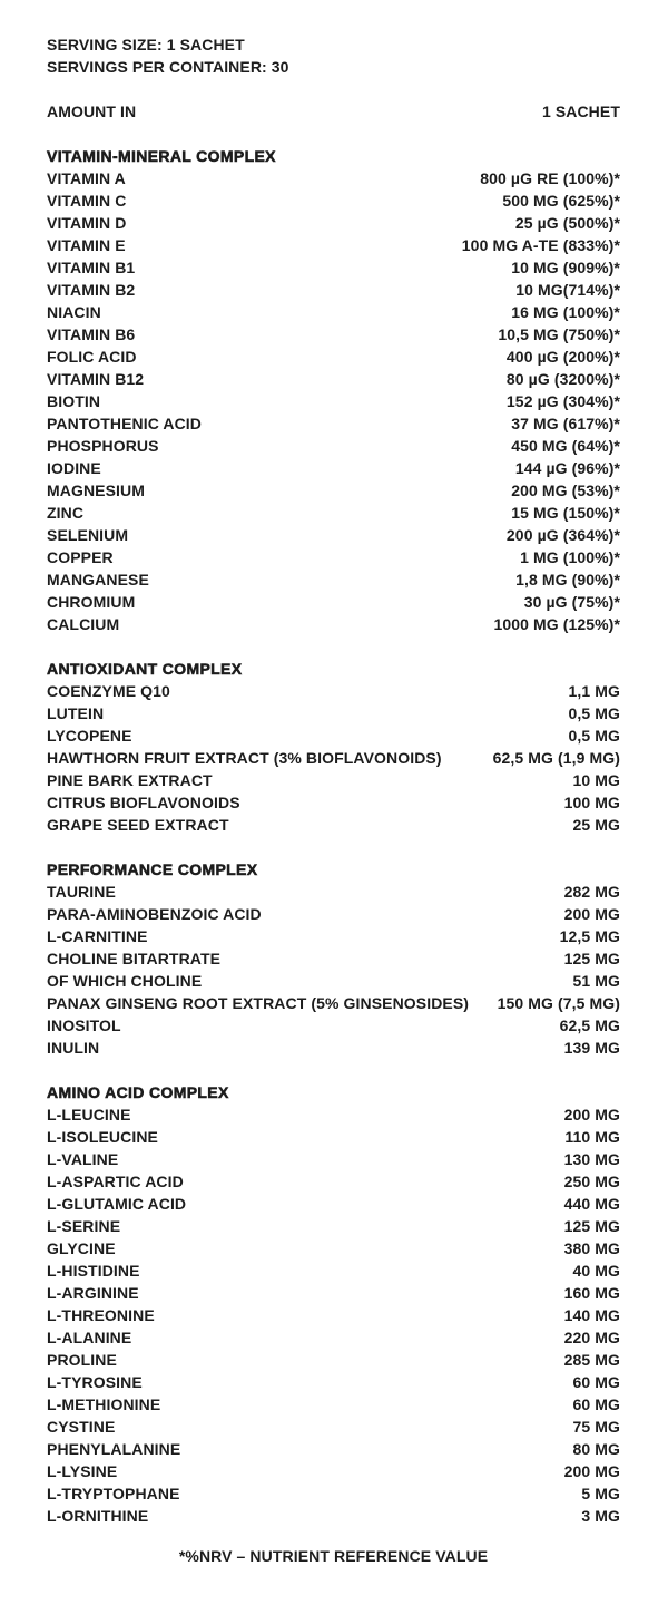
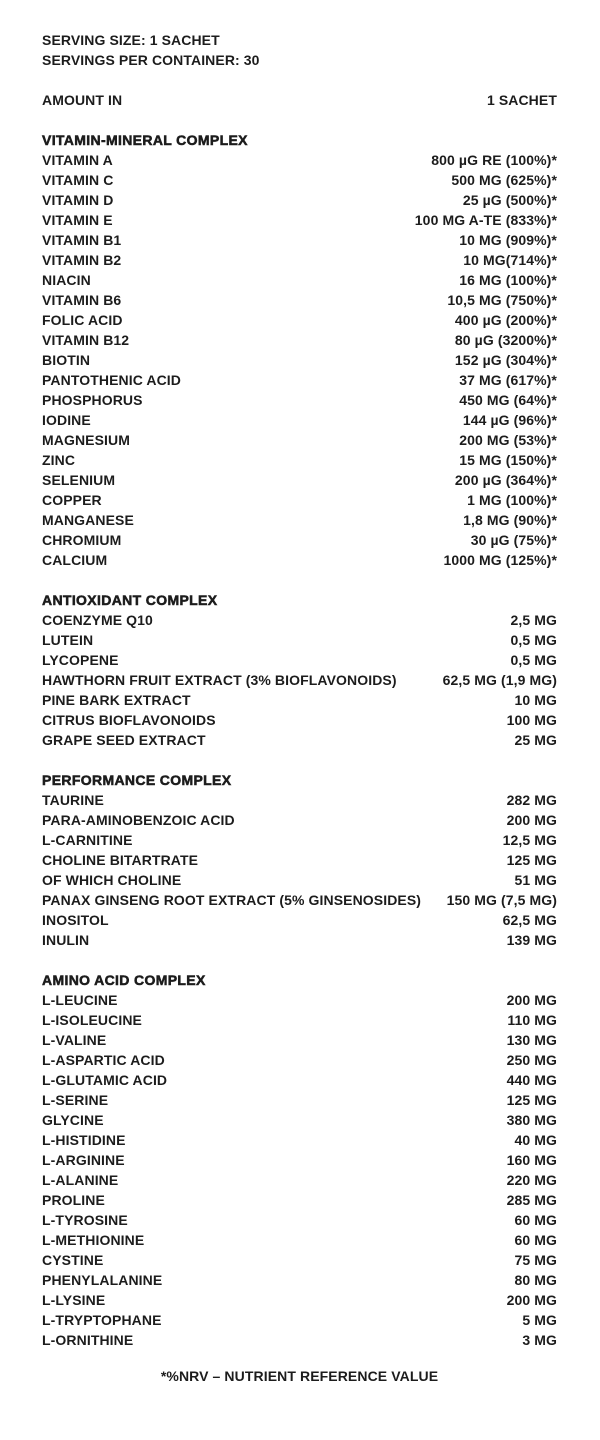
  SERVING SIZE: 1 SACHET
  SERVINGS PER CONTAINER: 30
  AMOUNT IN
  1 SACHET
  VITAMIN-MINERAL COMPLEX
  VITAMIN A
  800 µG RE (100%)*
  VITAMIN C
  500 MG (625%)*
  VITAMIN D
  25 µG (500%)*
  VITAMIN E
  100 MG A-TE (833%)*
  VITAMIN B1
  10 MG (909%)*
  VITAMIN B2
  10 MG(714%)*
  NIACIN
  16 MG (100%)*
  VITAMIN B6
  10,5 MG (750%)*
  FOLIC ACID
  400 µG (200%)*
  VITAMIN B12
  80 µG (3200%)*
  BIOTIN
  152 µG (304%)*
  PANTOTHENIC ACID
  37 MG (617%)*
  PHOSPHORUS
  450 MG (64%)*
  IODINE
  144 µG (96%)*
  MAGNESIUM
  200 MG (53%)*
  ZINC
  15 MG (150%)*
  SELENIUM
  200 µG (364%)*
  COPPER
  1 MG (100%)*
  MANGANESE
  1,8 MG (90%)*
  CHROMIUM
  30 µG (75%)*
  CALCIUM
  1000 MG (125%)*
  ANTIOXIDANT COMPLEX
  COENZYME Q10
- 1,1 MG
+ 2,5 MG
  LUTEIN
  0,5 MG
  LYCOPENE
  0,5 MG
  HAWTHORN FRUIT EXTRACT (3% BIOFLAVONOIDS)
  62,5 MG (1,9 MG)
  PINE BARK EXTRACT
  10 MG
  CITRUS BIOFLAVONOIDS
  100 MG
  GRAPE SEED EXTRACT
  25 MG
  PERFORMANCE COMPLEX
  TAURINE
  282 MG
  PARA-AMINOBENZOIC ACID
  200 MG
  L-CARNITINE
  12,5 MG
  CHOLINE BITARTRATE
  125 MG
  OF WHICH CHOLINE
  51 MG
  PANAX GINSENG ROOT EXTRACT (5% GINSENOSIDES)
  150 MG (7,5 MG)
  INOSITOL
  62,5 MG
  INULIN
  139 MG
  AMINO ACID COMPLEX
  L-LEUCINE
  200 MG
  L-ISOLEUCINE
  110 MG
  L-VALINE
  130 MG
  L-ASPARTIC ACID
  250 MG
  L-GLUTAMIC ACID
  440 MG
  L-SERINE
  125 MG
  GLYCINE
  380 MG
  L-HISTIDINE
  40 MG
  L-ARGININE
  160 MG
- L-THREONINE
- 140 MG
  L-ALANINE
  220 MG
  PROLINE
  285 MG
  L-TYROSINE
  60 MG
  L-METHIONINE
  60 MG
  CYSTINE
  75 MG
  PHENYLALANINE
  80 MG
  L-LYSINE
  200 MG
  L-TRYPTOPHANE
  5 MG
  L-ORNITHINE
  3 MG
  *%NRV – NUTRIENT REFERENCE VALUE
